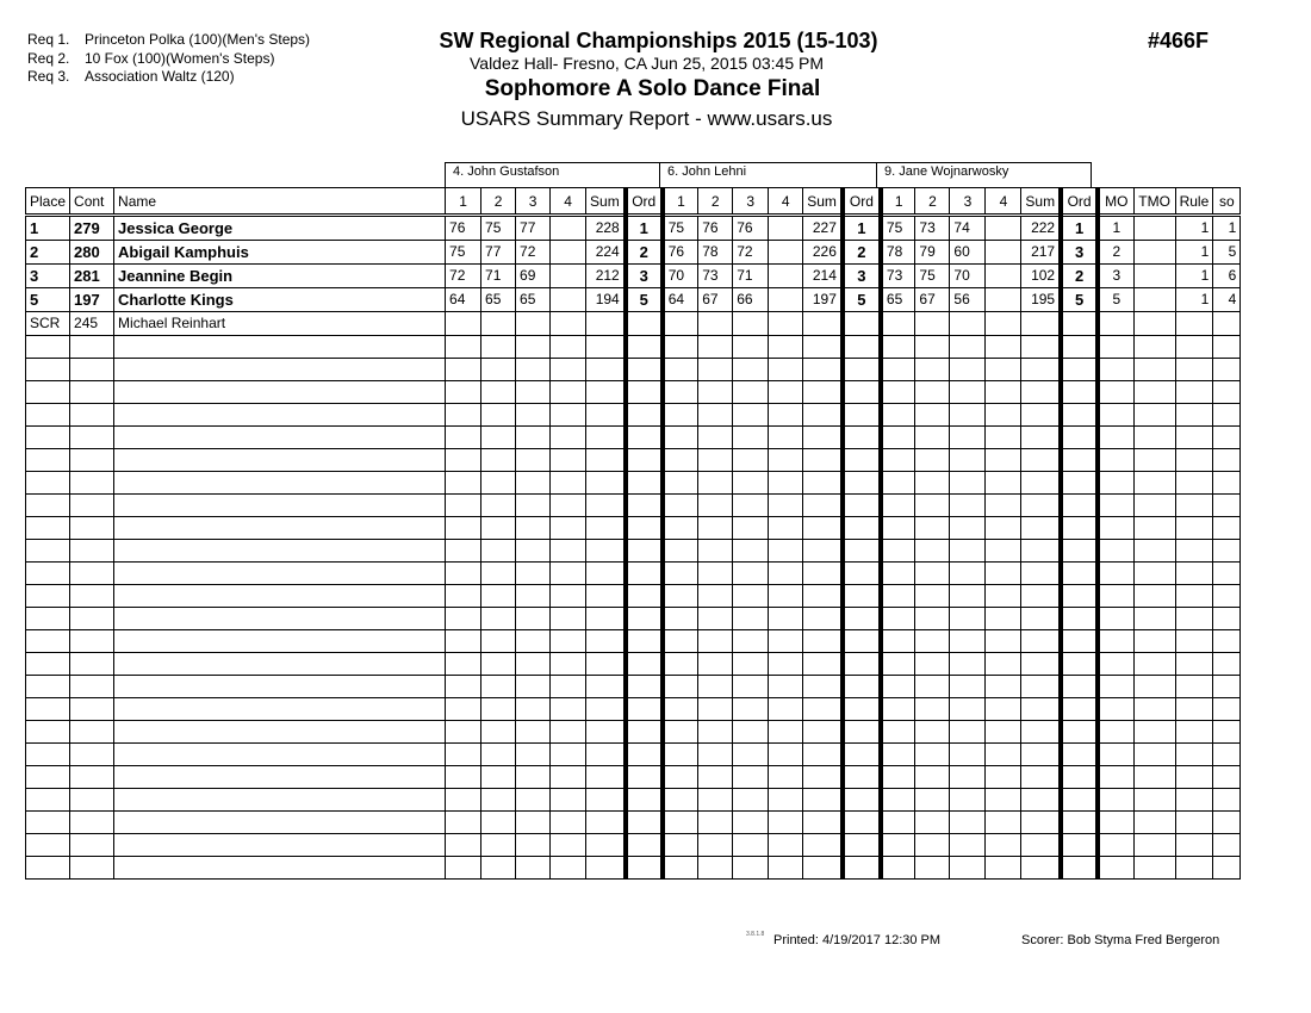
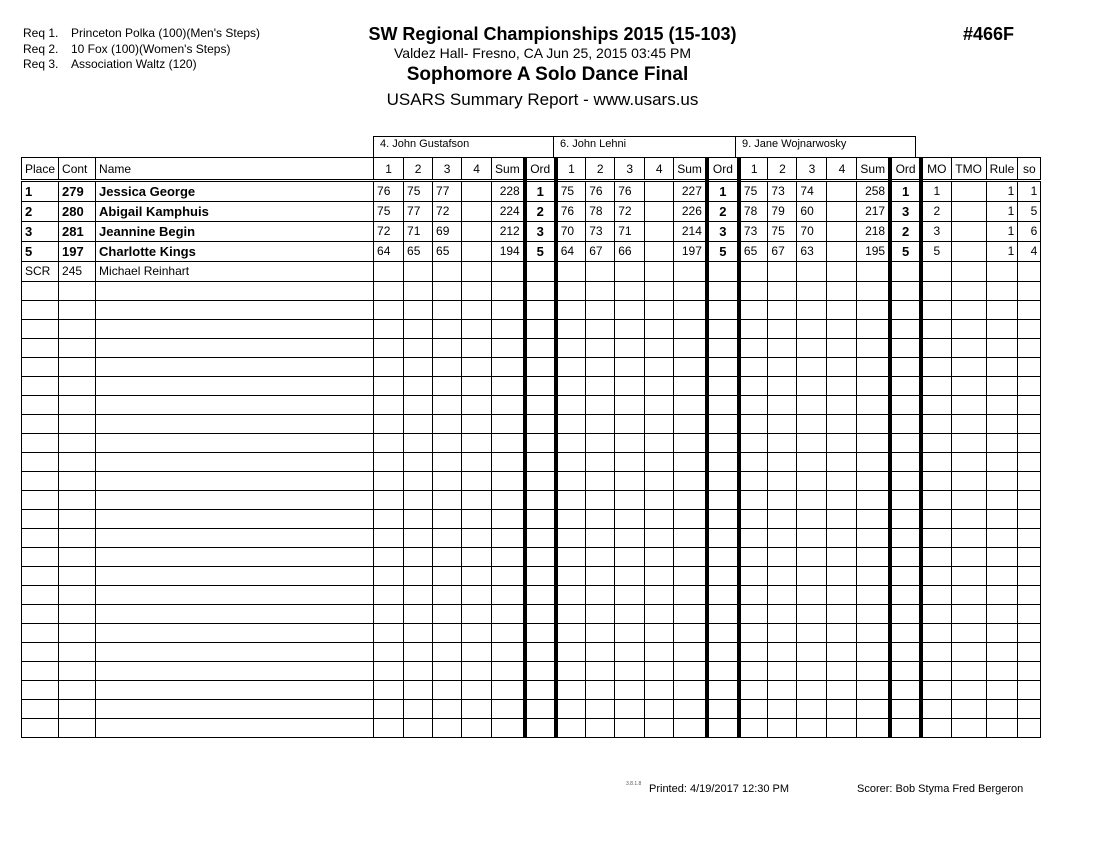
  Req 1. Princeton Polka (100)(Men's Steps)
  Req 2. 10 Fox (100)(Women's Steps)
  Req 3. Association Waltz (120)
  SW Regional Championships 2015 (15-103)
  Valdez Hall- Fresno, CA Jun 25, 2015 03:45 PM
  Sophomore A Solo Dance Final
  USARS Summary Report - www.usars.us
  #466F
  4. John Gustafson
  6. John Lehni
  9. Jane Wojnarwosky
  Place	Cont	Name	1	2	3	4	Sum	Ord	1	2	3	4	Sum	Ord	1	2	3	4	Sum	Ord	MO	TMO	Rule	so
- 1	279	Jessica George	76	75	77		228	1	75	76	76		227	1	75	73	74		222	1	1		1	1
+ 1	279	Jessica George	76	75	77		228	1	75	76	76		227	1	75	73	74		258	1	1		1	1
  2	280	Abigail Kamphuis	75	77	72		224	2	76	78	72		226	2	78	79	60		217	3	2		1	5
- 3	281	Jeannine Begin	72	71	69		212	3	70	73	71		214	3	73	75	70		102	2	3		1	6
+ 3	281	Jeannine Begin	72	71	69		212	3	70	73	71		214	3	73	75	70		218	2	3		1	6
- 5	197	Charlotte Kings	64	65	65		194	5	64	67	66		197	5	65	67	56		195	5	5		1	4
+ 5	197	Charlotte Kings	64	65	65		194	5	64	67	66		197	5	65	67	63		195	5	5		1	4
  SCR	245	Michael Reinhart
  Printed: 4/19/2017 12:30 PM
  Scorer: Bob Styma Fred Bergeron
